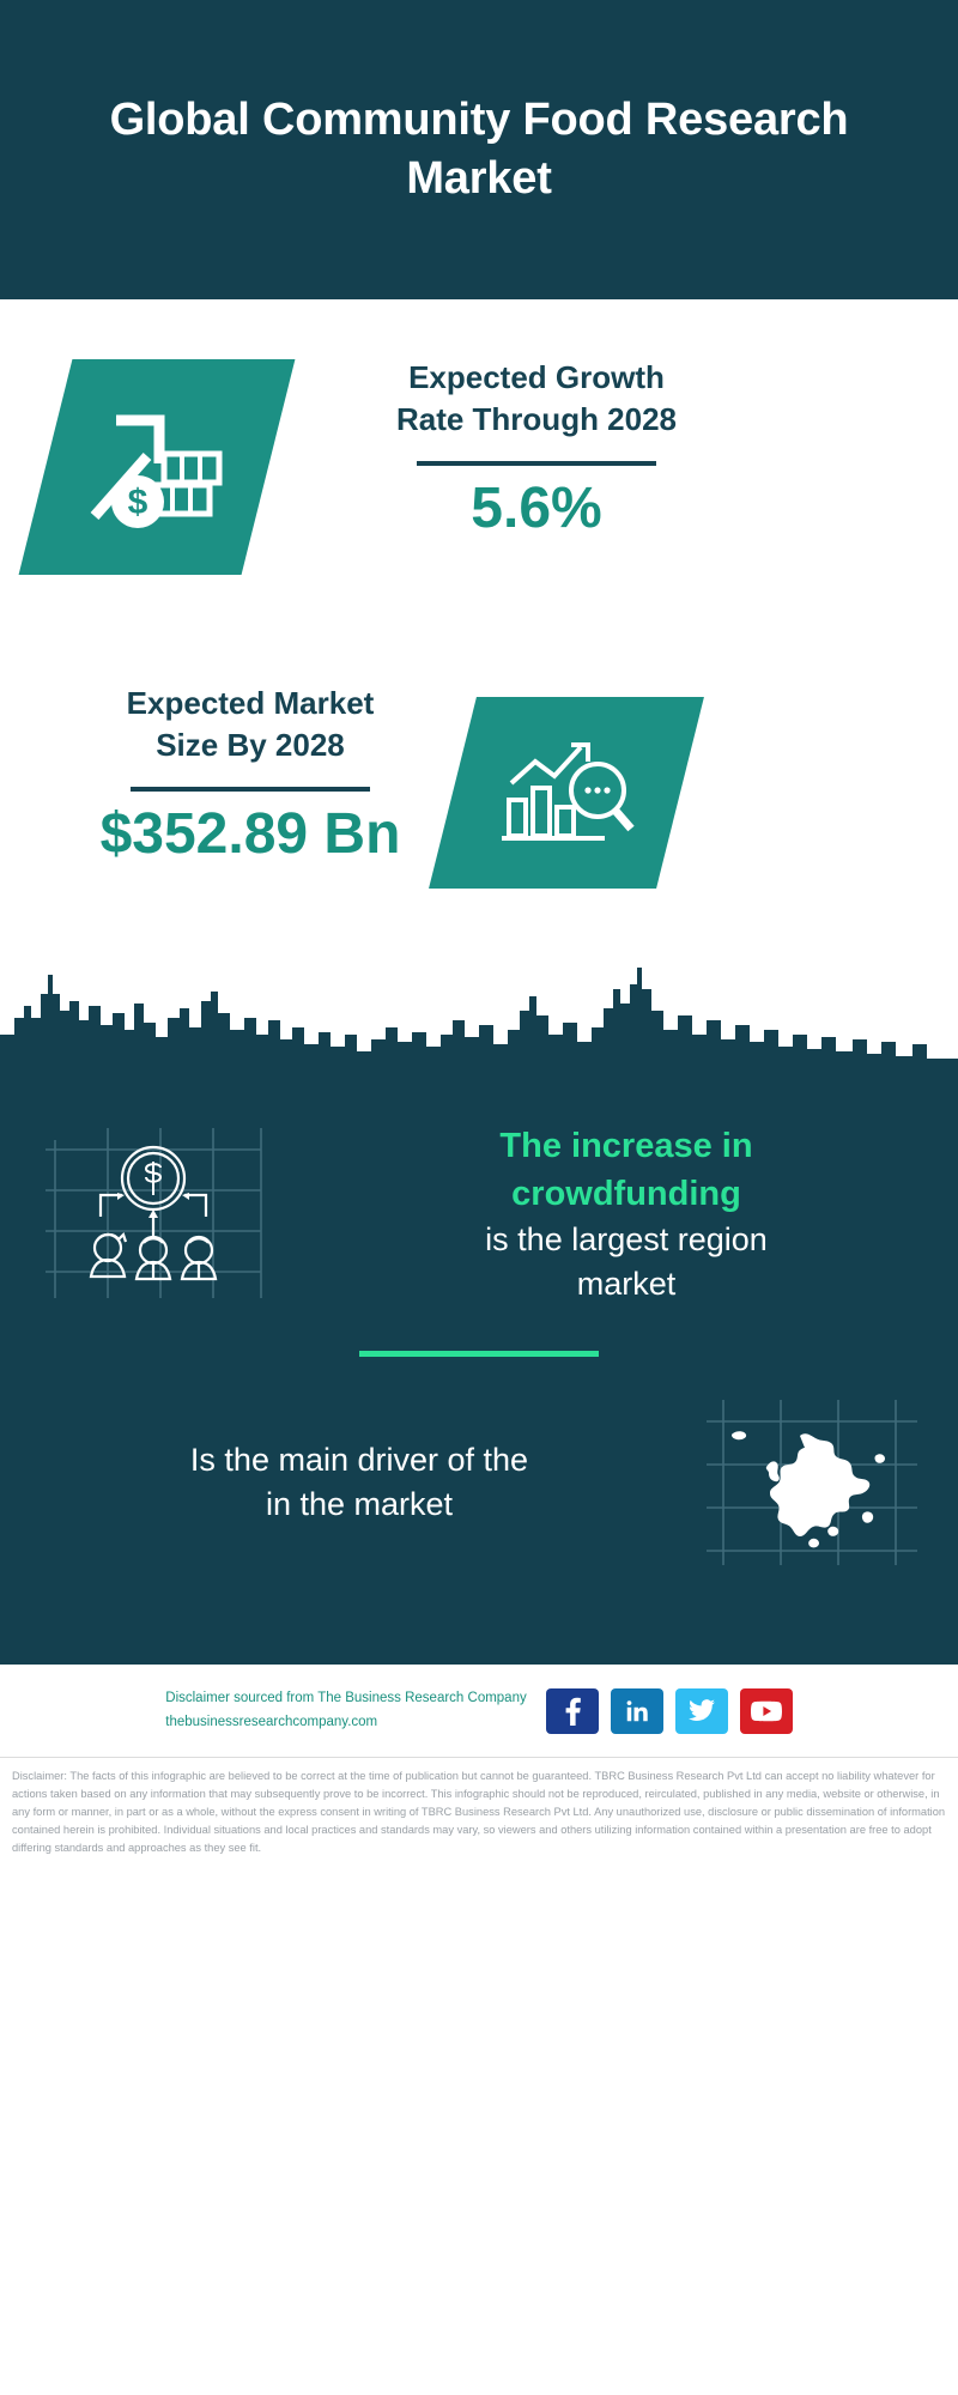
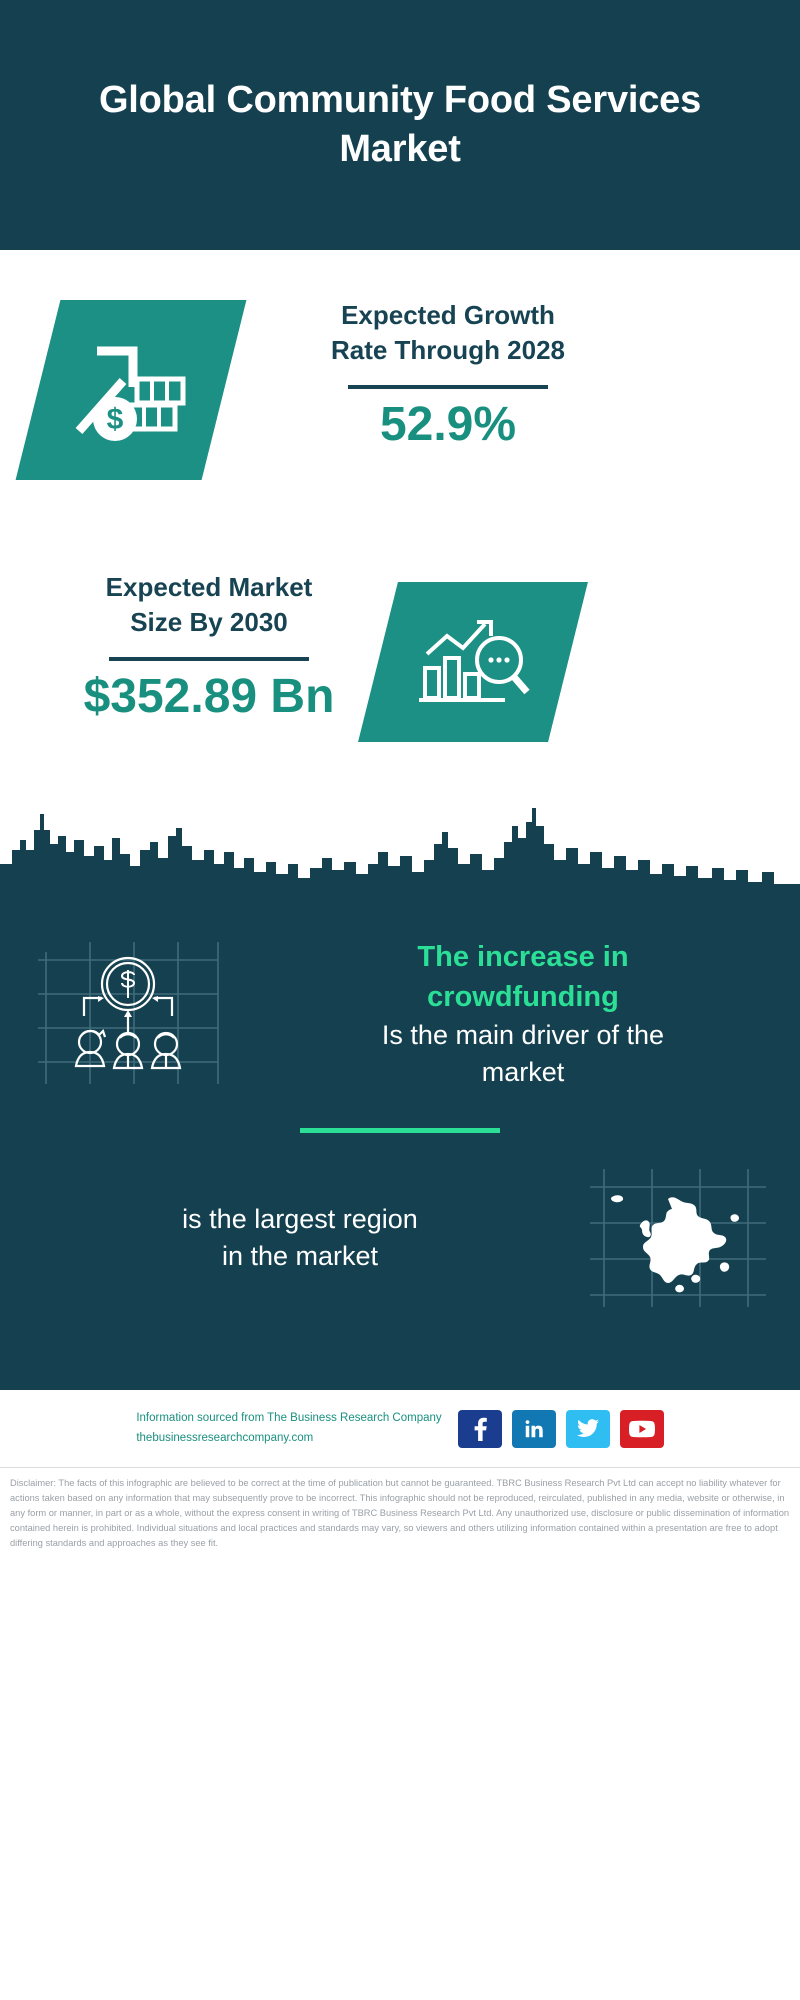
- Global Community Food Research Market
+ Global Community Food Services Market
  Expected Growth
  Rate Through 2028
- 5.6%
+ 52.9%
  Expected Market
- Size By 2028
+ Size By 2030
  $352.89 Bn
  The increase in
  crowdfunding
- is the largest region
+ Is the main driver of the
  market
- Is the main driver of the
+ is the largest region
  in the market
- Disclaimer sourced from The Business Research Company
+ Information sourced from The Business Research Company
  thebusinessresearchcompany.com
  Disclaimer: The facts of this infographic are believed to be correct at the time of publication but cannot be guaranteed. TBRC Business Research Pvt Ltd can accept no liability whatever for actions taken based on any information that may subsequently prove to be incorrect. This infographic should not be reproduced, reirculated, published in any media, website or otherwise, in any form or manner, in part or as a whole, without the express consent in writing of TBRC Business Research Pvt Ltd. Any unauthorized use, disclosure or public dissemination of information contained herein is prohibited. Individual situations and local practices and standards may vary, so viewers and others utilizing information contained within a presentation are free to adopt differing standards and approaches as they see fit.
